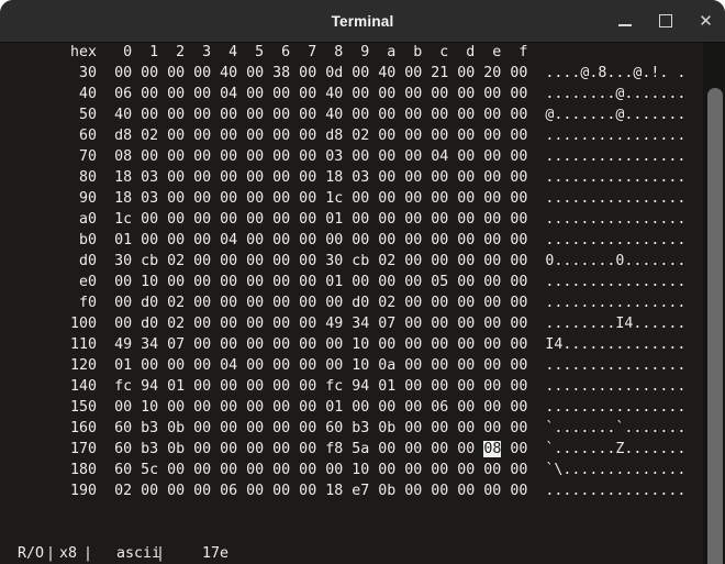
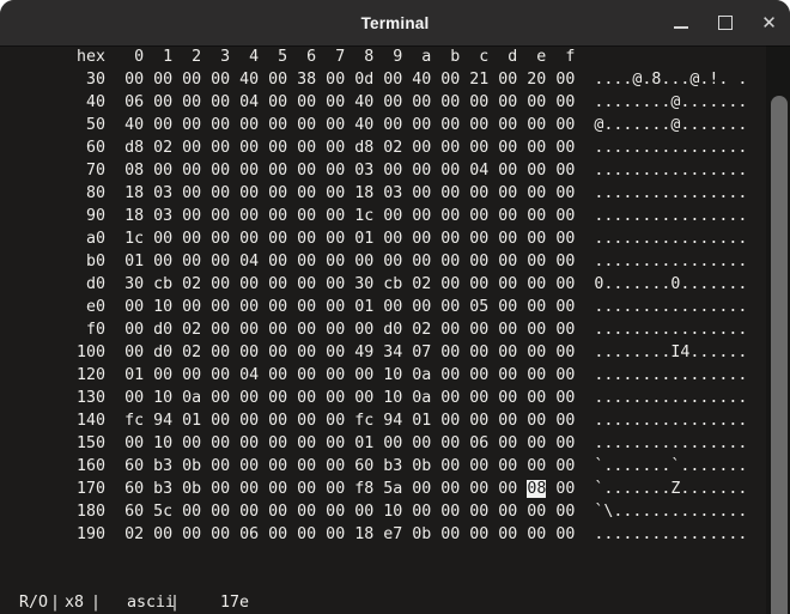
  Terminal
  ✕
  hex 0 1 2 3 4 5 6 7 8 9 a b c d e f
  30 00 00 00 00 40 00 38 00 0d 00 40 00 21 00 20 00 ....@.8...@.!. .
  40 06 00 00 00 04 00 00 00 40 00 00 00 00 00 00 00 ........@.......
  50 40 00 00 00 00 00 00 00 40 00 00 00 00 00 00 00 @.......@.......
  60 d8 02 00 00 00 00 00 00 d8 02 00 00 00 00 00 00 ................
  70 08 00 00 00 00 00 00 00 03 00 00 00 04 00 00 00 ................
  80 18 03 00 00 00 00 00 00 18 03 00 00 00 00 00 00 ................
  90 18 03 00 00 00 00 00 00 1c 00 00 00 00 00 00 00 ................
  a0 1c 00 00 00 00 00 00 00 01 00 00 00 00 00 00 00 ................
  b0 01 00 00 00 04 00 00 00 00 00 00 00 00 00 00 00 ................
  d0 30 cb 02 00 00 00 00 00 30 cb 02 00 00 00 00 00 0.......0.......
  e0 00 10 00 00 00 00 00 00 01 00 00 00 05 00 00 00 ................
  f0 00 d0 02 00 00 00 00 00 00 d0 02 00 00 00 00 00 ................
  100 00 d0 02 00 00 00 00 00 49 34 07 00 00 00 00 00 ........I4......
- 110 49 34 07 00 00 00 00 00 00 10 00 00 00 00 00 00 I4..............
  120 01 00 00 00 04 00 00 00 00 10 0a 00 00 00 00 00 ................
+ 130 00 10 0a 00 00 00 00 00 00 10 0a 00 00 00 00 00 ................
  140 fc 94 01 00 00 00 00 00 fc 94 01 00 00 00 00 00 ................
  150 00 10 00 00 00 00 00 00 01 00 00 00 06 00 00 00 ................
  160 60 b3 0b 00 00 00 00 00 60 b3 0b 00 00 00 00 00 `.......`.......
  170 60 b3 0b 00 00 00 00 00 f8 5a 00 00 00 00 08 00 `.......Z.......
  180 60 5c 00 00 00 00 00 00 00 10 00 00 00 00 00 00 `\..............
  190 02 00 00 00 06 00 00 00 18 e7 0b 00 00 00 00 00 ................
  R/O
  |
  x8
  |
  ascii
  |
  17e
